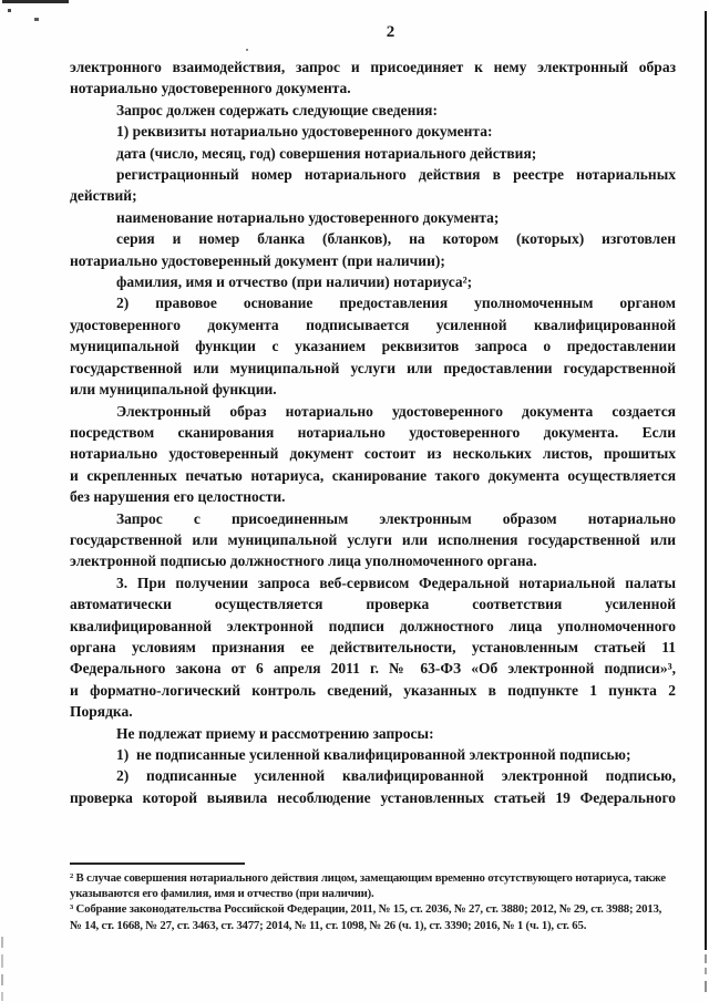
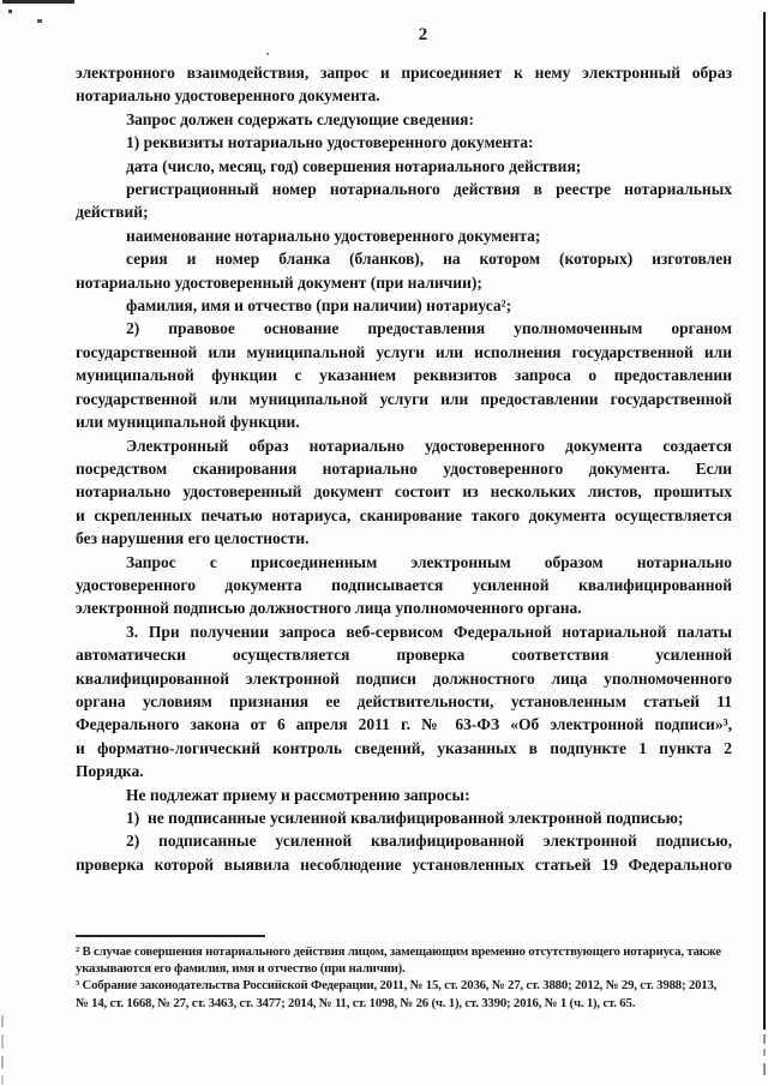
  2
  электронного взаимодействия, запрос и присоединяет к нему электронный образ
  нотариально удостоверенного документа.
  Запрос должен содержать следующие сведения:
  1) реквизиты нотариально удостоверенного документа:
  дата (число, месяц, год) совершения нотариального действия;
  регистрационный номер нотариального действия в реестре нотариальных
  действий;
  наименование нотариально удостоверенного документа;
  серия и номер бланка (бланков), на котором (которых) изготовлен
  нотариально удостоверенный документ (при наличии);
  фамилия, имя и отчество (при наличии) нотариуса²;
  2) правовое основание предоставления уполномоченным органом
- удостоверенного документа подписывается усиленной квалифицированной
+ государственной или муниципальной услуги или исполнения государственной или
  муниципальной функции с указанием реквизитов запроса о предоставлении
  государственной или муниципальной услуги или предоставлении государственной
  или муниципальной функции.
  Электронный образ нотариально удостоверенного документа создается
  посредством сканирования нотариально удостоверенного документа. Если
  нотариально удостоверенный документ состоит из нескольких листов, прошитых
  и скрепленных печатью нотариуса, сканирование такого документа осуществляется
  без нарушения его целостности.
  Запрос с присоединенным электронным образом нотариально
- государственной или муниципальной услуги или исполнения государственной или
+ удостоверенного документа подписывается усиленной квалифицированной
  электронной подписью должностного лица уполномоченного органа.
  3. При получении запроса веб-сервисом Федеральной нотариальной палаты
  автоматически осуществляется проверка соответствия усиленной
  квалифицированной электронной подписи должностного лица уполномоченного
  органа условиям признания ее действительности, установленным статьей 11
  Федерального закона от 6 апреля 2011 г. № 63-ФЗ «Об электронной подписи»³,
  и форматно-логический контроль сведений, указанных в подпункте 1 пункта 2
  Порядка.
  Не подлежат приему и рассмотрению запросы:
  1) не подписанные усиленной квалифицированной электронной подписью;
  2) подписанные усиленной квалифицированной электронной подписью,
  проверка которой выявила несоблюдение установленных статьей 19 Федерального
  ² В случае совершения нотариального действия лицом, замещающим временно отсутствующего нотариуса, также
  указываются его фамилия, имя и отчество (при наличии).
  ³ Собрание законодательства Российской Федерации, 2011, № 15, ст. 2036, № 27, ст. 3880; 2012, № 29, ст. 3988; 2013,
  № 14, ст. 1668, № 27, ст. 3463, ст. 3477; 2014, № 11, ст. 1098, № 26 (ч. 1), ст. 3390; 2016, № 1 (ч. 1), ст. 65.
